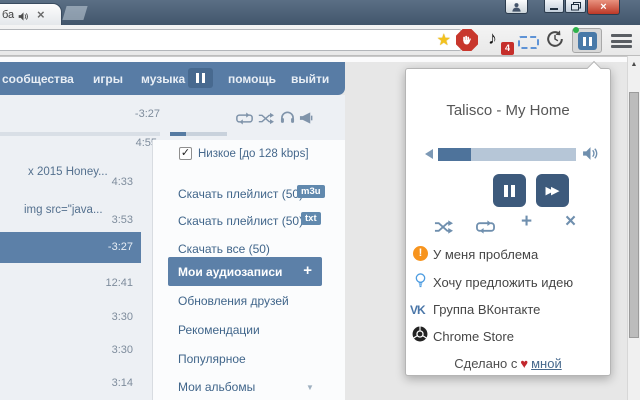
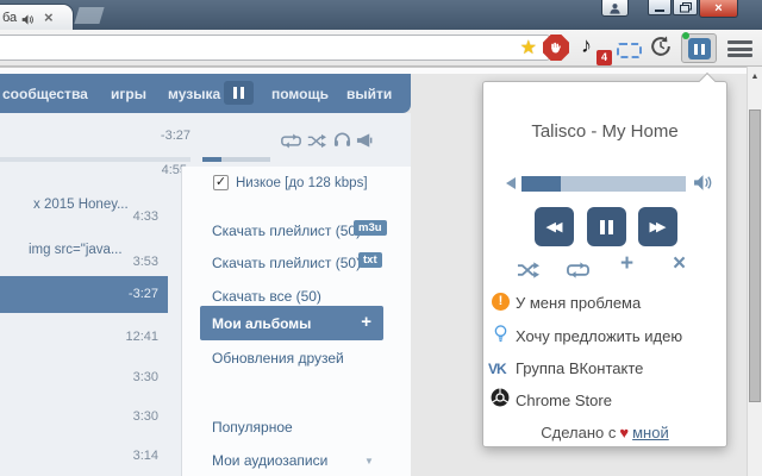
  ба
  ×
  ×
  ★
  ♪
  4
  сообщества
  игры
  музыка
  помощь
  выйти
  -3:27
  4:5
  x 2015 Honey...
  4:33
  img src="java...
  3:53
  -3:27
  12:41
  3:30
  3:30
  3:14
  ✓
  Низкое [до 128 kbps]
  Скачать плейлист (50
  m3u
  Скачать плейлист (50
  txt
  Скачать все (50)
- Мои аудиозаписи
+ Мои альбомы
  +
  Обновления друзей
- Рекомендации
  Популярное
- Мои альбомы
+ Мои аудиозаписи
  ▼
  Talisco - My Home
+ ◀◀
  ▶▶
  +
  ×
  !
  У меня проблема
  Хочу предложить идею
  VK
  Группа ВКонтакте
  Chrome Store
  Сделано с ♥ мной
